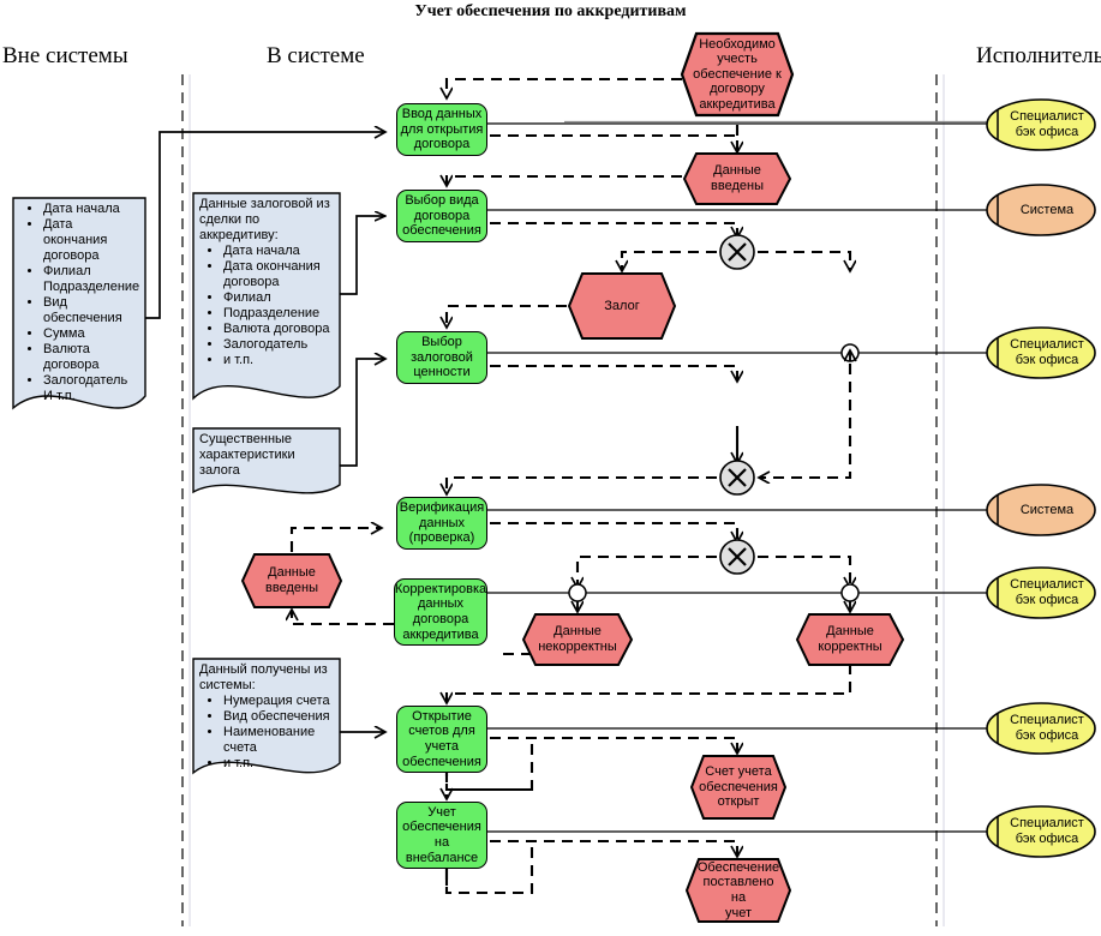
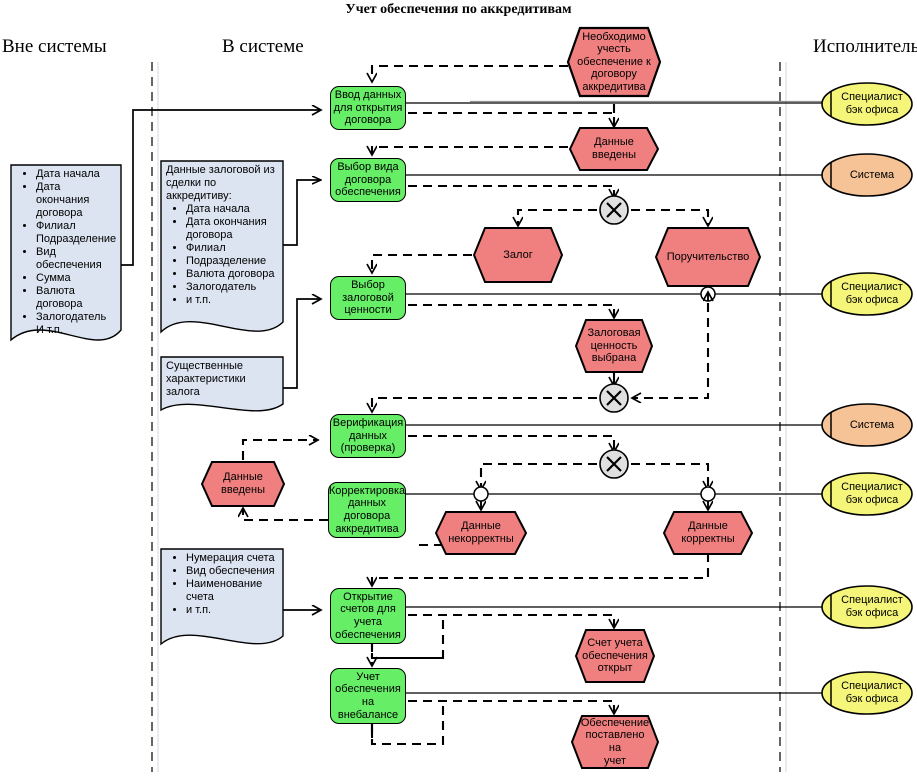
  Учет обеспечения по аккредитивам
  Вне системы
  В системе
  Исполнитель
  Ввод данных
  для открытия
  договора
  Выбор вида
  договора
  обеспечения
  Выбор
  залоговой
  ценности
  Верификация
  данных
  (проверка)
  Корректировка
  данных
  договора
  аккредитива
  Открытие
  счетов для
  учета
  обеспечения
  Учет
  обеспечения
  на
  внебалансе
  Необходимо
  учесть
  обеспечение к
  договору
  аккредитива
  Данные
  введены
  Залог
+ Поручительство
+ Залоговая
+ ценность
+ выбрана
  Данные
  введены
  Данные
  некорректны
  Данные
  корректны
  Счет учета
  обеспечения
  открыт
  Обеспечение
  поставлено на
  учет
  Специалист
  бэк офиса
  Система
  Специалист
  бэк офиса
  Система
  Специалист
  бэк офиса
  Специалист
  бэк офиса
  Специалист
  бэк офиса
  Дата начала
  Дата окончания договора
  Филиал Подразделение
  Вид обеспечения
  Сумма
  Валюта договора
  Залогодатель И т.п.
  Данные залоговой из сделки по аккредитиву:
  Дата начала
  Дата окончания договора
  Филиал
  Подразделение
  Валюта договора
  Залогодатель
  и т.п.
  Существенные характеристики залога
- Данный получены из системы:
  Нумерация счета
  Вид обеспечения
  Наименование счета
  и т.п.
